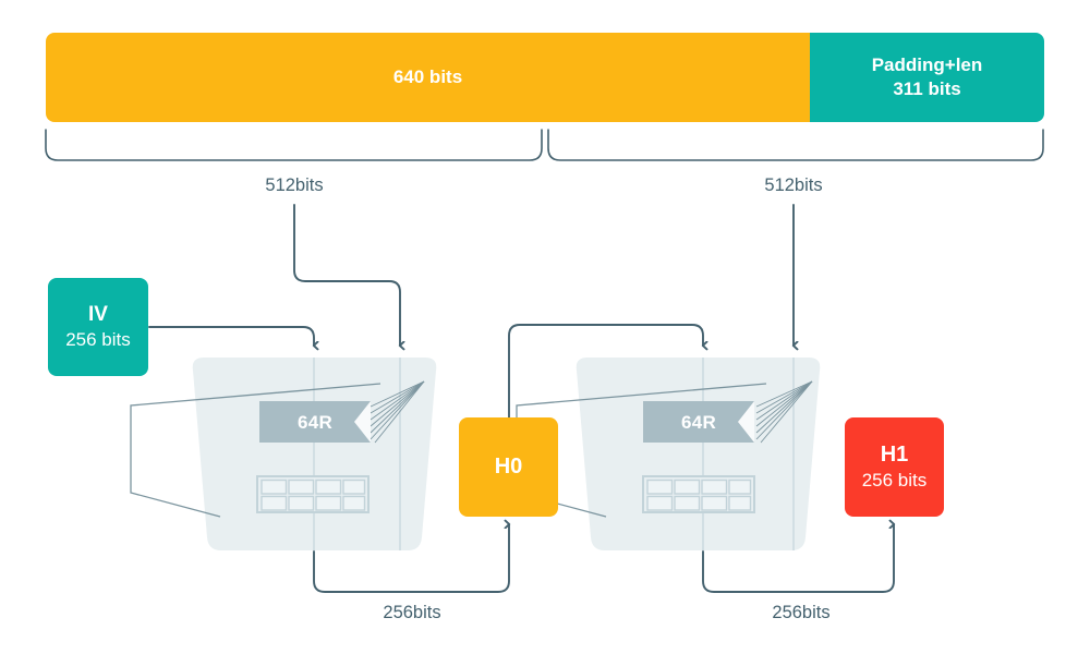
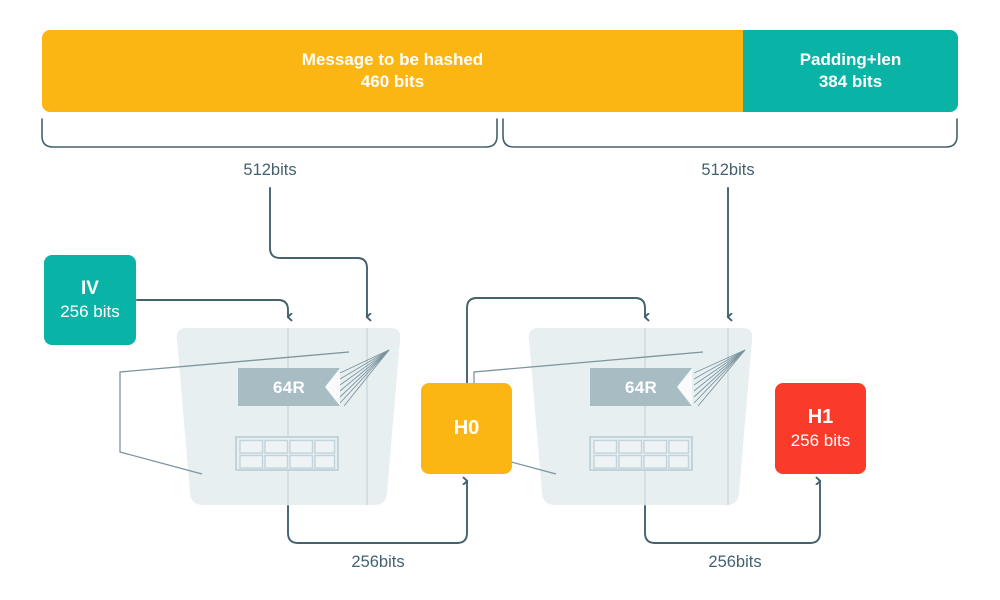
+ Message to be hashed
- 640 bits
+ 460 bits
  Padding+len
- 311 bits
+ 384 bits
  64R
  64R
  512bits
  512bits
  256bits
  256bits
  IV
  256 bits
  H0
  H1
  256 bits
